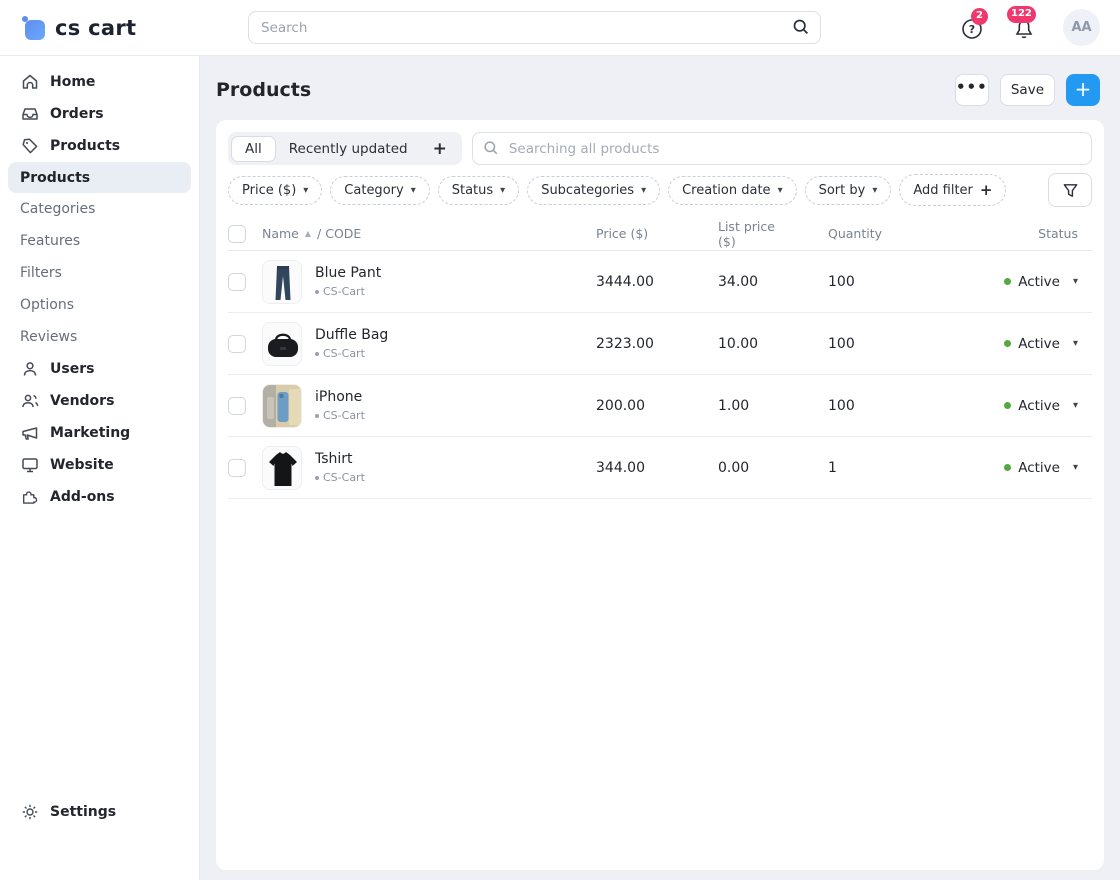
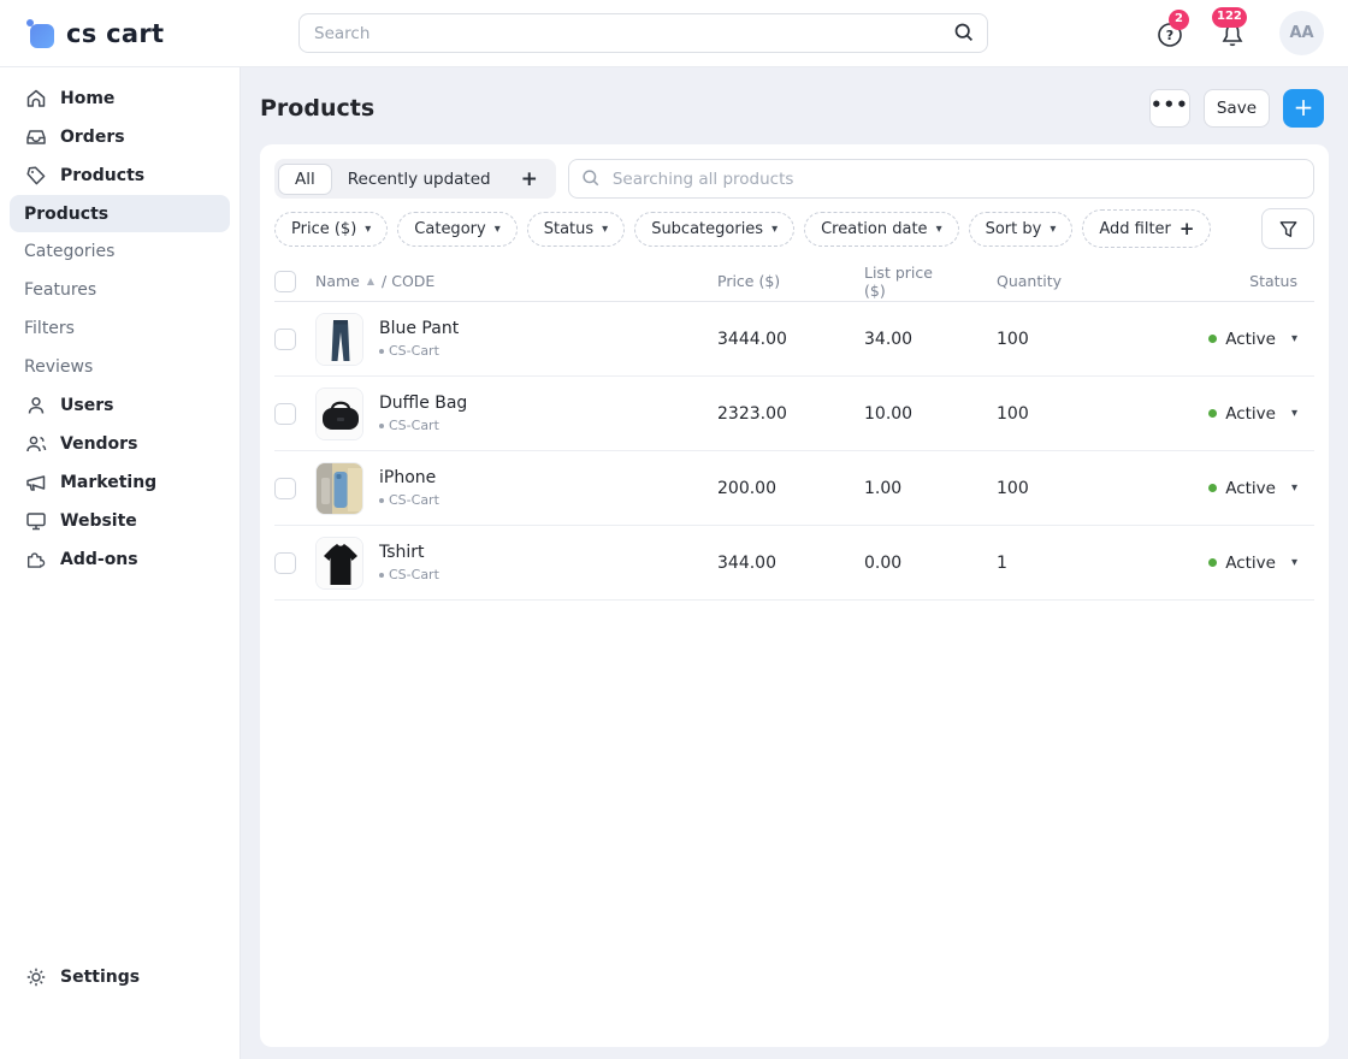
  cs cart
  Search
  ?
  2
  122
  AA
  Home
  Orders
  Products
  Products
  Categories
  Features
  Filters
- Options
  Reviews
  Users
  Vendors
  Marketing
  Website
  Add-ons
  Settings
  Products
  •••
  Save
  +
  All
  Recently updated
  +
  Searching all products
  Price ($)
  ▾
  Category
  ▾
  Status
  ▾
  Subcategories
  ▾
  Creation date
  ▾
  Sort by
  ▾
  Add filter
  +
  Name
  ▲
  / CODE
  Price ($)
  List price ($)
  Quantity
  Status
  Blue Pant
  CS-Cart
  3444.00
  34.00
  100
  Active
  ▾
  Duffle Bag
  CS-Cart
  2323.00
  10.00
  100
  Active
  ▾
  iPhone
  CS-Cart
  200.00
  1.00
  100
  Active
  ▾
  Tshirt
  CS-Cart
  344.00
  0.00
  1
  Active
  ▾
